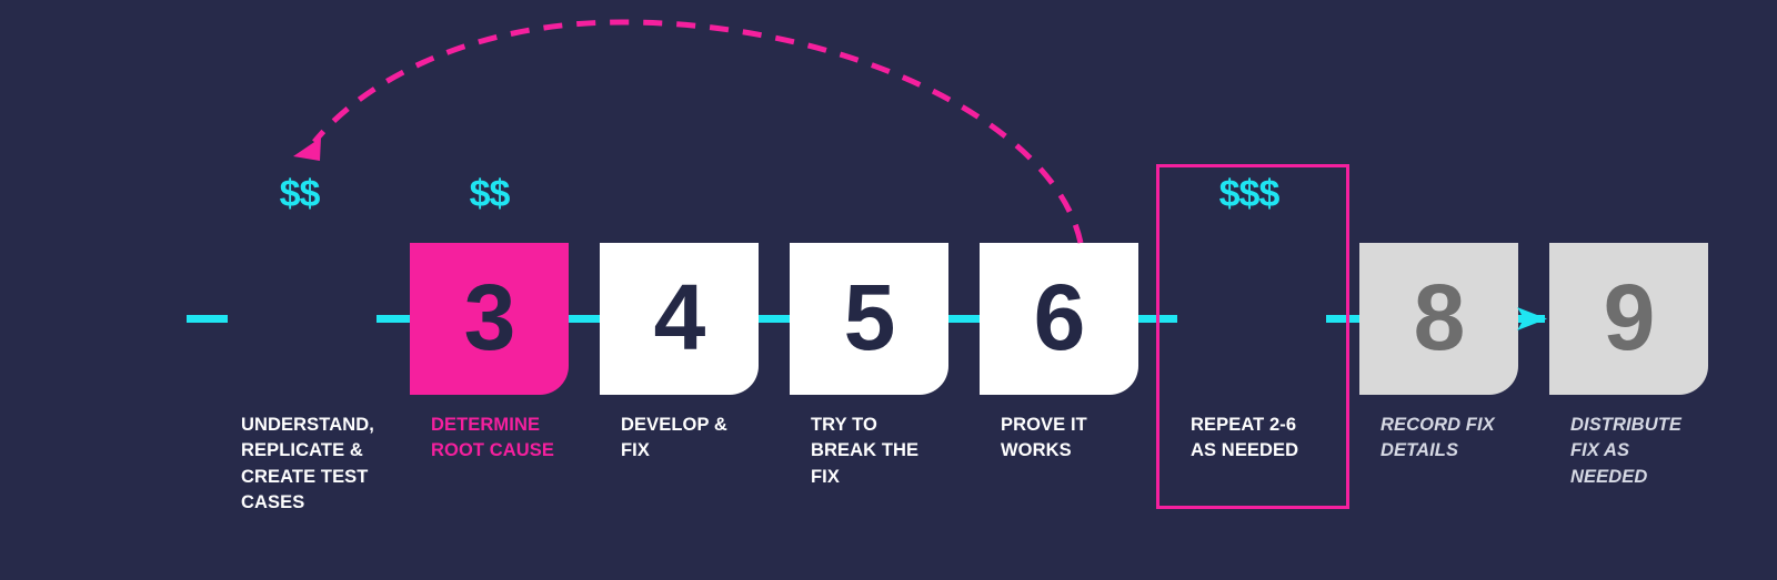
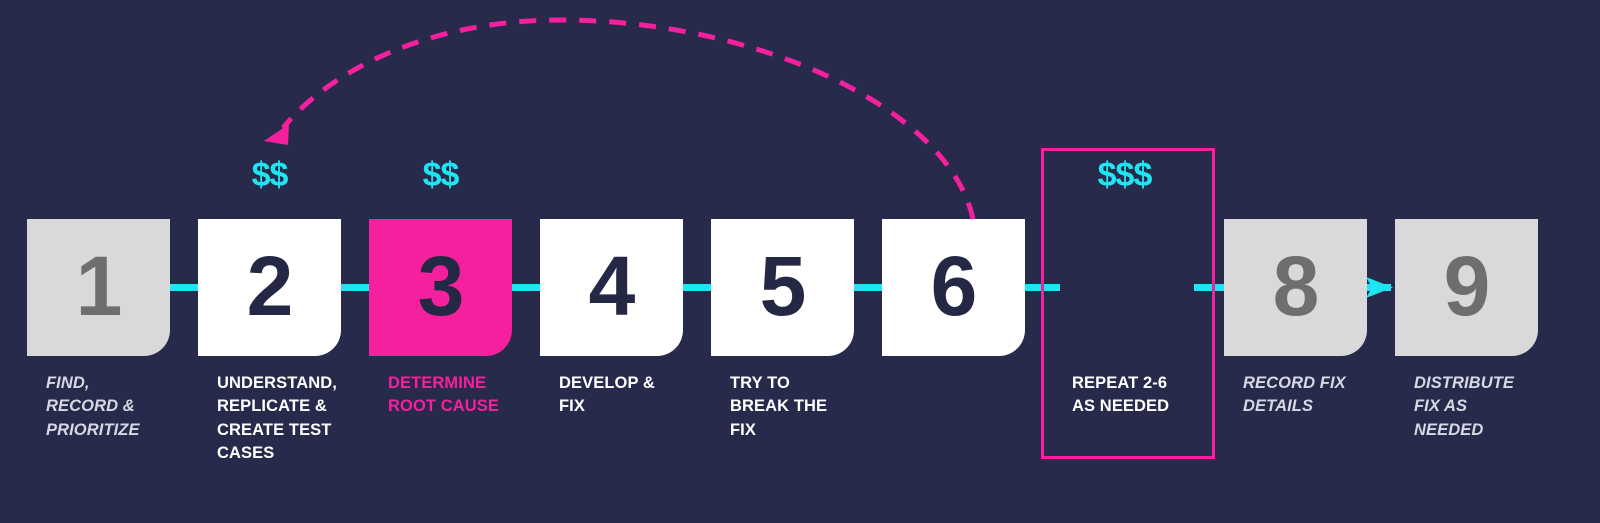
+ 1
+ 2
  3
  4
  5
  6
  8
  9
  $$
  $$
  $$$
+ FIND,
+ RECORD &
+ PRIORITIZE
  UNDERSTAND,
  REPLICATE &
  CREATE TEST
  CASES
  DETERMINE
  ROOT CAUSE
  DEVELOP &
  FIX
  TRY TO
  BREAK THE
  FIX
- PROVE IT
- WORKS
  REPEAT 2-6
  AS NEEDED
  RECORD FIX
  DETAILS
  DISTRIBUTE
  FIX AS
  NEEDED
